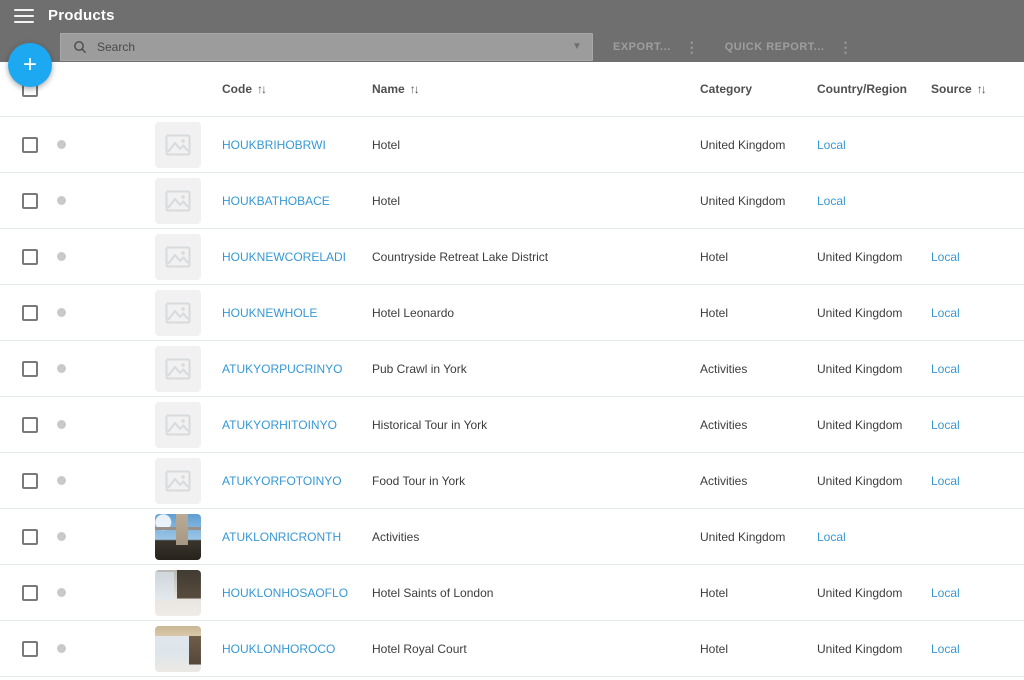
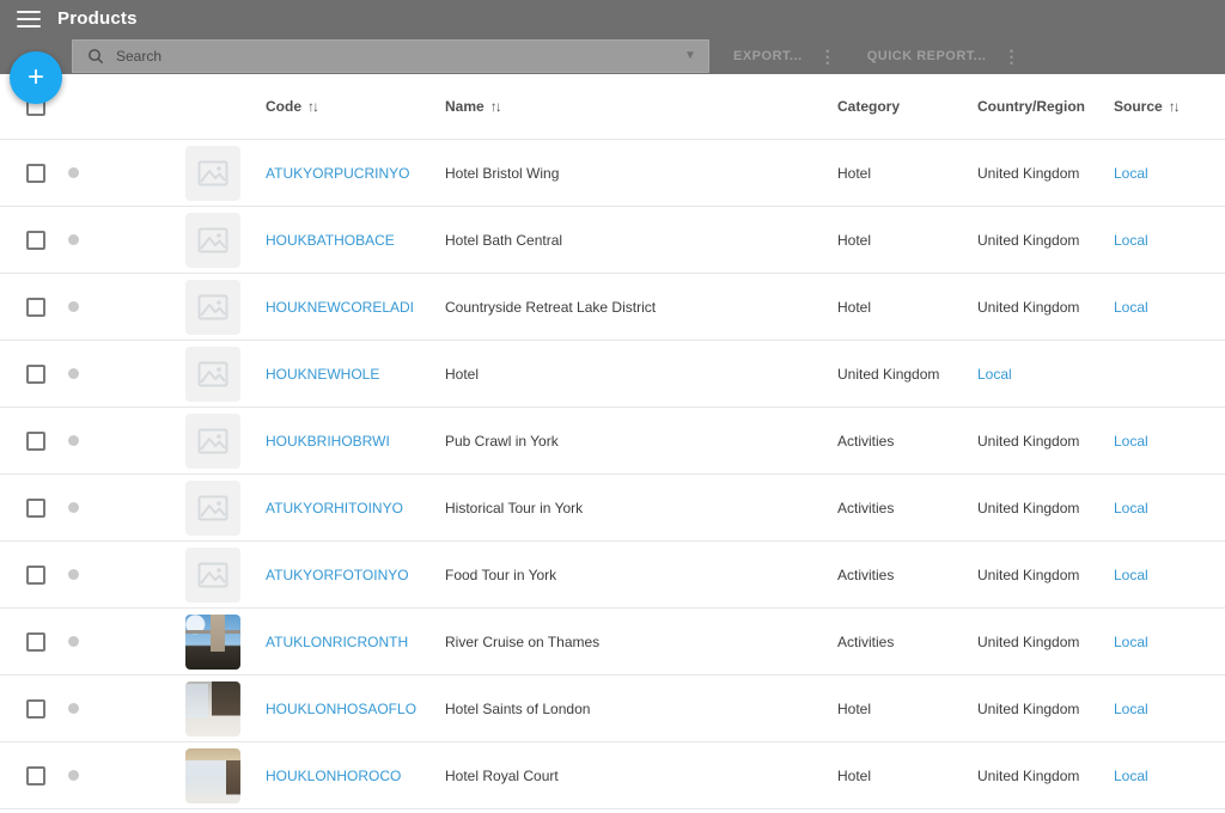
  Products
  Search
  ▼
  EXPORT...
  ⋮
  QUICK REPORT...
  ⋮
  +
  Code
  ↑↓
  Name
  ↑↓
  Category
  Country/Region
  Source
  ↑↓
- HOUKBRIHOBRWI
+ ATUKYORPUCRINYO
+ Hotel Bristol Wing
  Hotel
  United Kingdom
  Local
  HOUKBATHOBACE
+ Hotel Bath Central
  Hotel
  United Kingdom
  Local
  HOUKNEWCORELADI
  Countryside Retreat Lake District
  Hotel
  United Kingdom
  Local
  HOUKNEWHOLE
- Hotel Leonardo
  Hotel
  United Kingdom
  Local
- ATUKYORPUCRINYO
+ HOUKBRIHOBRWI
  Pub Crawl in York
  Activities
  United Kingdom
  Local
  ATUKYORHITOINYO
  Historical Tour in York
  Activities
  United Kingdom
  Local
  ATUKYORFOTOINYO
  Food Tour in York
  Activities
  United Kingdom
  Local
  ATUKLONRICRONTH
+ River Cruise on Thames
  Activities
  United Kingdom
  Local
  HOUKLONHOSAOFLO
  Hotel Saints of London
  Hotel
  United Kingdom
  Local
  HOUKLONHOROCO
  Hotel Royal Court
  Hotel
  United Kingdom
  Local
